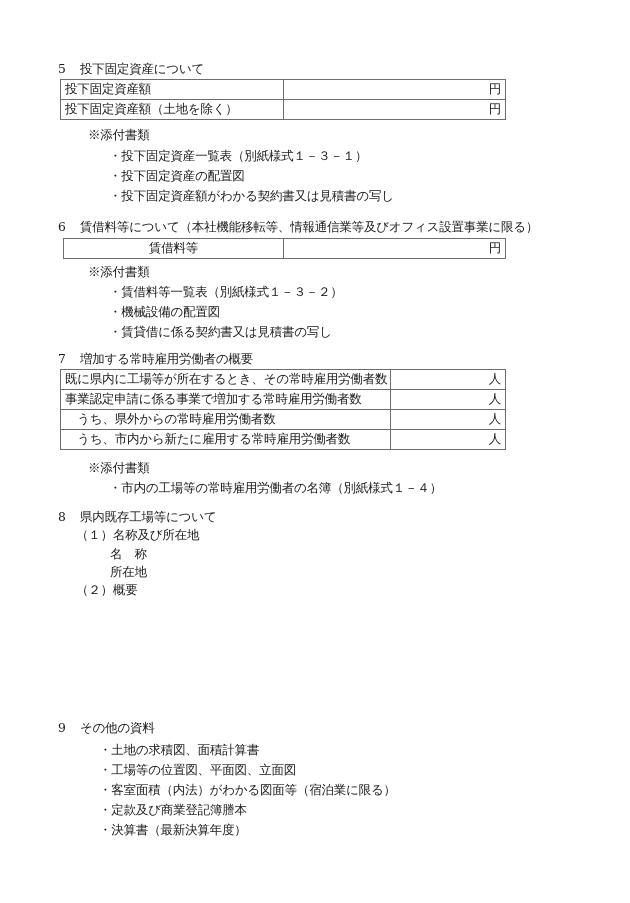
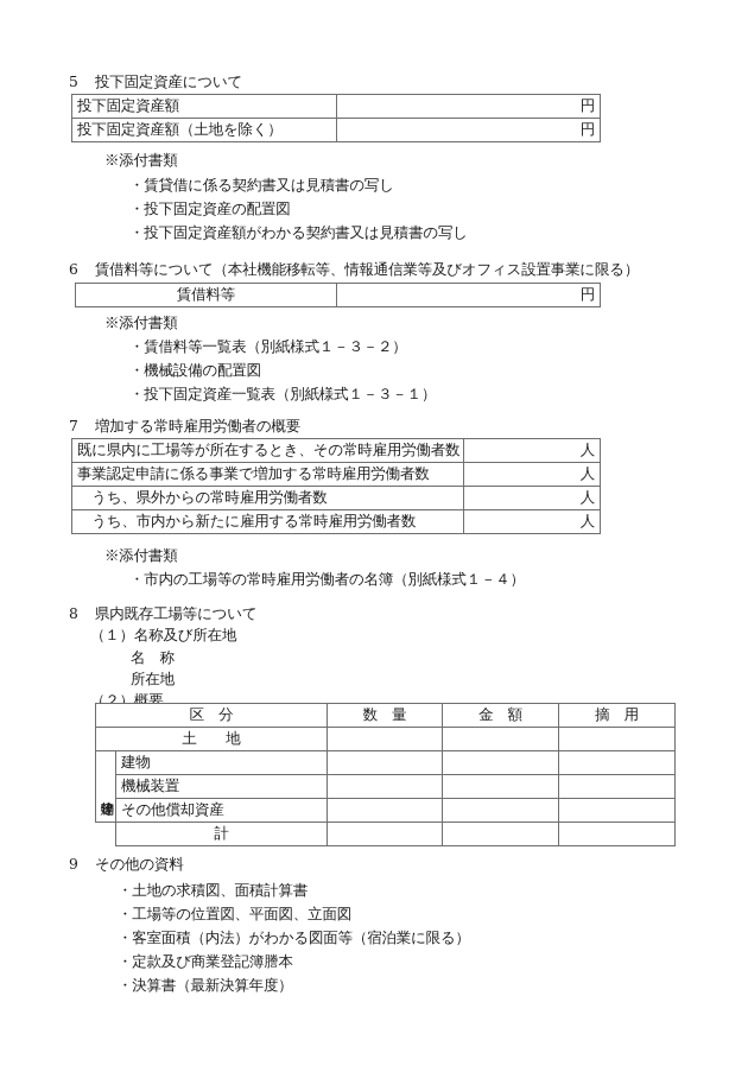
  5 投下固定資産について
  投下固定資産額	円
  投下固定資産額（土地を除く）	円
  ※添付書類
- ・投下固定資産一覧表（別紙様式１－３－１）
+ ・賃貸借に係る契約書又は見積書の写し
  ・投下固定資産の配置図
  ・投下固定資産額がわかる契約書又は見積書の写し
  6 賃借料等について（本社機能移転等、情報通信業等及びオフィス設置事業に限る）
  賃借料等	円
  ※添付書類
  ・賃借料等一覧表（別紙様式１－３－２）
  ・機械設備の配置図
- ・賃貸借に係る契約書又は見積書の写し
+ ・投下固定資産一覧表（別紙様式１－３－１）
  7 増加する常時雇用労働者の概要
  既に県内に工場等が所在するとき、その常時雇用労働者数	人
  事業認定申請に係る事業で増加する常時雇用労働者数	人
  うち、県外からの常時雇用労働者数	人
  うち、市内から新たに雇用する常時雇用労働者数	人
  ※添付書類
  ・市内の工場等の常時雇用労働者の名簿（別紙様式１－４）
  8 県内既存工場等について
  （１）名称及び所在地
  名 称
  所在地
  （２）概要
+ 区 分	数 量	金 額	摘 用
+ 土 地
+ 	建物
+ 機械装置
+ その他償却資産
+ 	計
  9 その他の資料
  ・土地の求積図、面積計算書
  ・工場等の位置図、平面図、立面図
  ・客室面積（内法）がわかる図面等（宿泊業に限る）
  ・定款及び商業登記簿謄本
  ・決算書（最新決算年度）
